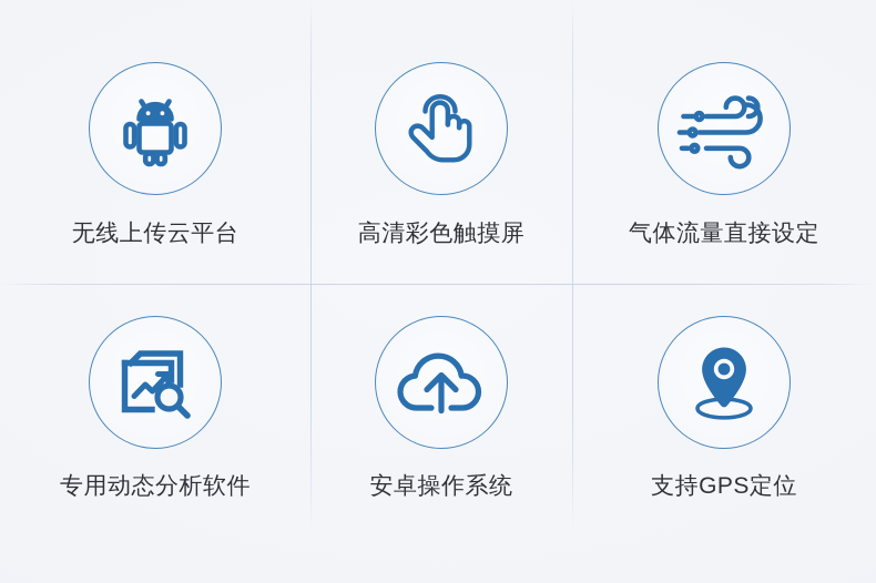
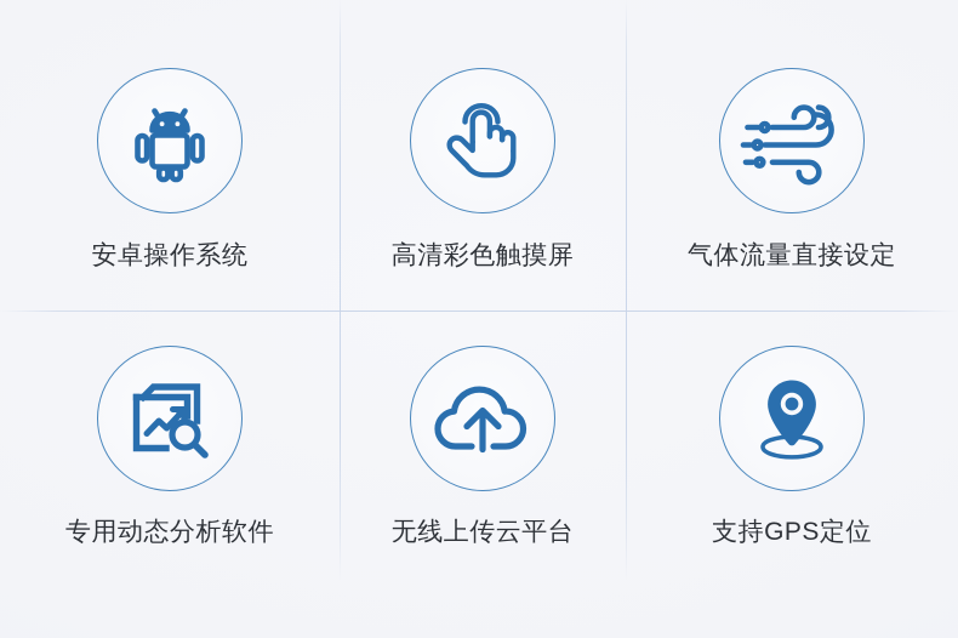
- 无线上传云平台
+ 安卓操作系统
  高清彩色触摸屏
  气体流量直接设定
  专用动态分析软件
- 安卓操作系统
+ 无线上传云平台
  支持GPS定位
